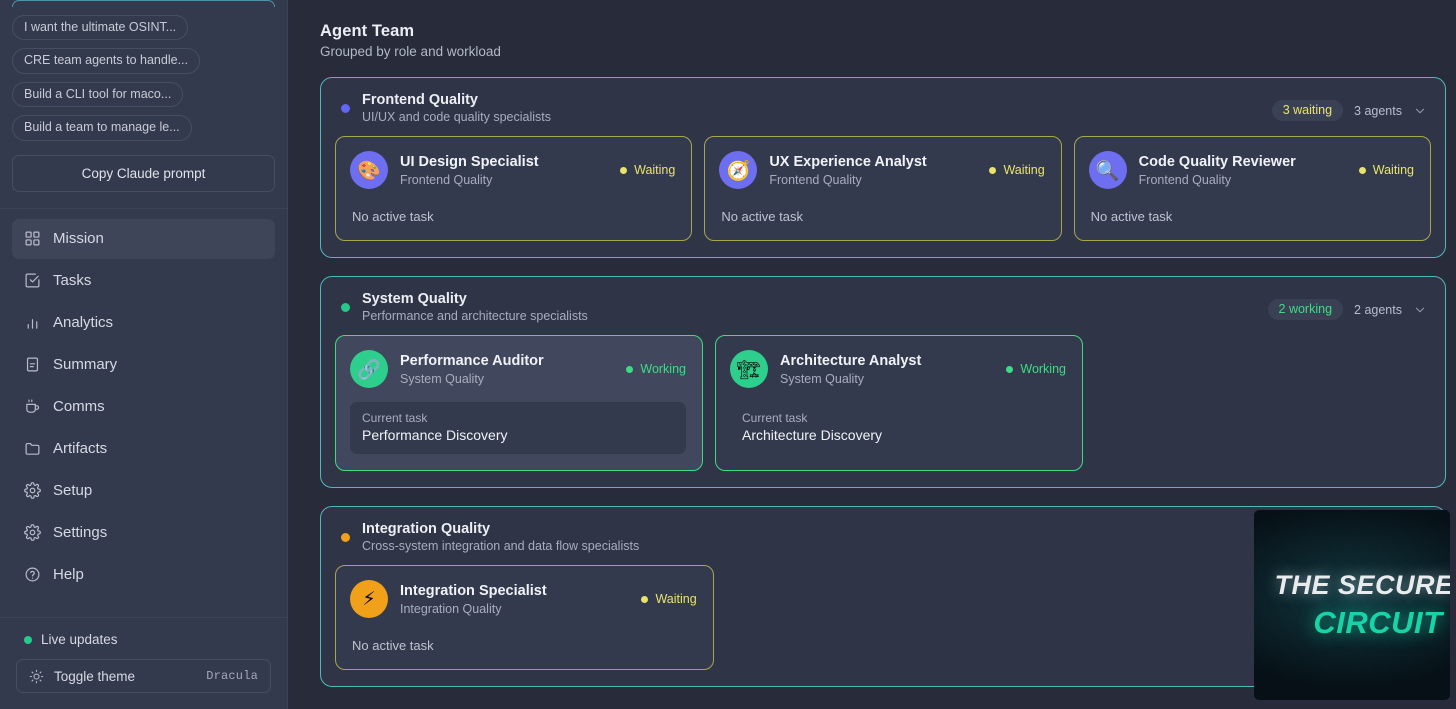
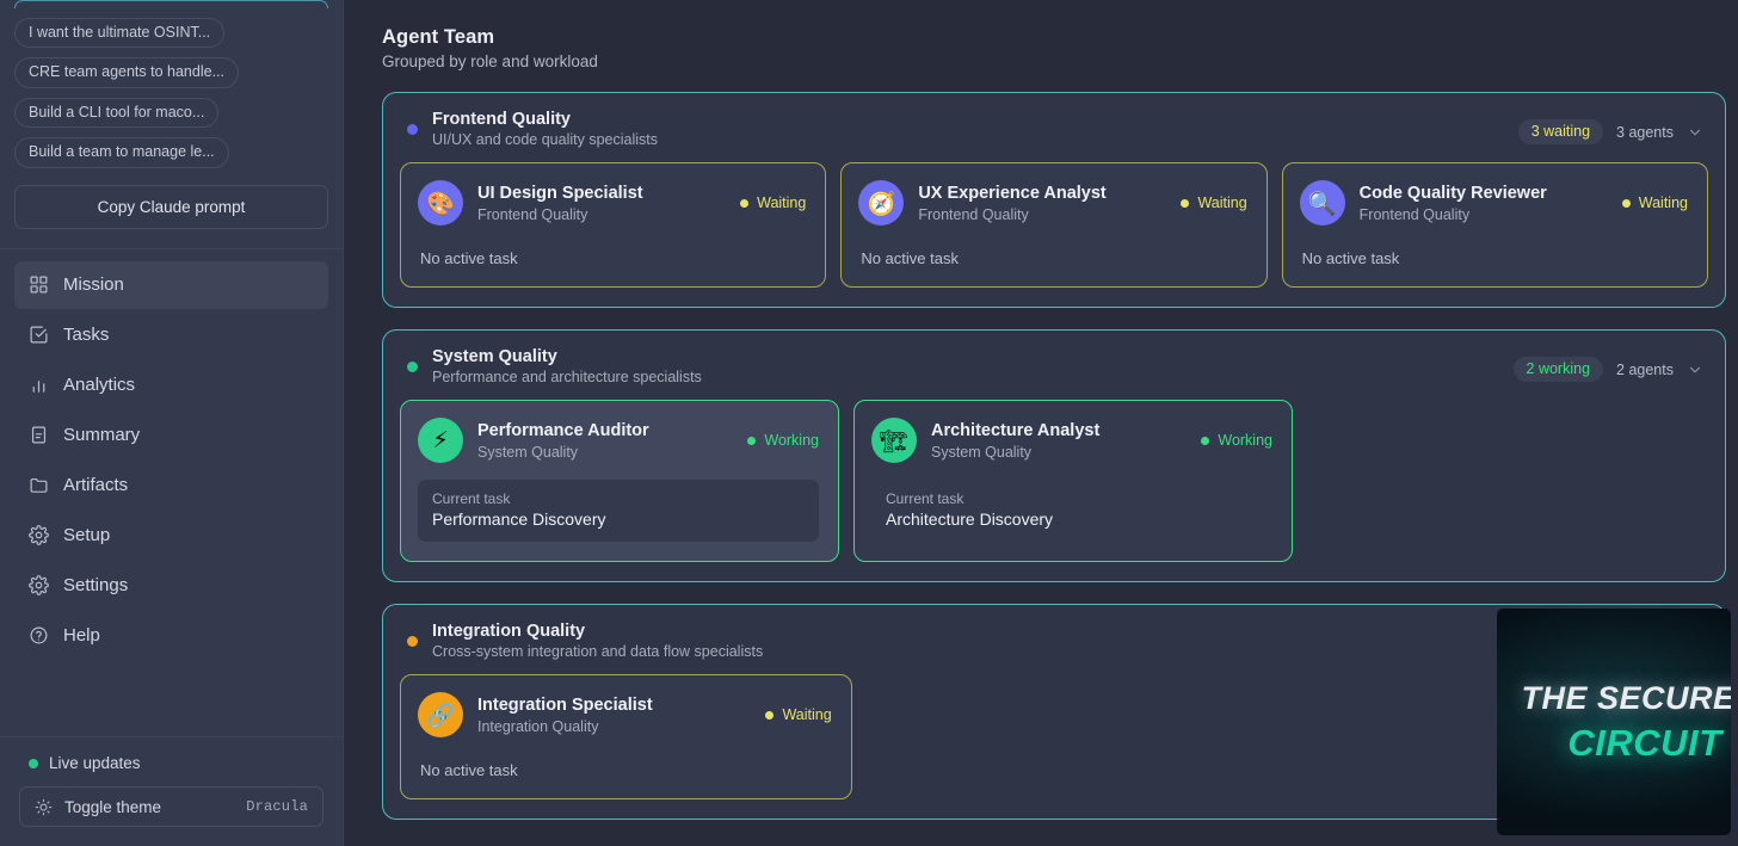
  I want the ultimate OSINT...
  CRE team agents to handle...
  Build a CLI tool for maco...
  Build a team to manage le...
  Copy Claude prompt
  Mission
  Tasks
  Analytics
  Summary
- Comms
  Artifacts
  Setup
  Settings
  Help
  Live updates
  Toggle theme
  Dracula
  Agent Team
  Grouped by role and workload
  Frontend Quality
  UI/UX and code quality specialists
  3 waiting
  3 agents
  🎨
  UI Design Specialist
  Frontend Quality
  Waiting
  No active task
  🧭
  UX Experience Analyst
  Frontend Quality
  Waiting
  No active task
  🔍
  Code Quality Reviewer
  Frontend Quality
  Waiting
  No active task
  System Quality
  Performance and architecture specialists
  2 working
  2 agents
- 🔗
+ ⚡
  Performance Auditor
  System Quality
  Working
  Current task
  Performance Discovery
  🏗
  Architecture Analyst
  System Quality
  Working
  Current task
  Architecture Discovery
  Integration Quality
  Cross-system integration and data flow specialists
- ⚡
+ 🔗
  Integration Specialist
  Integration Quality
  Waiting
  No active task
  THE SECURE
  CIRCUIT
